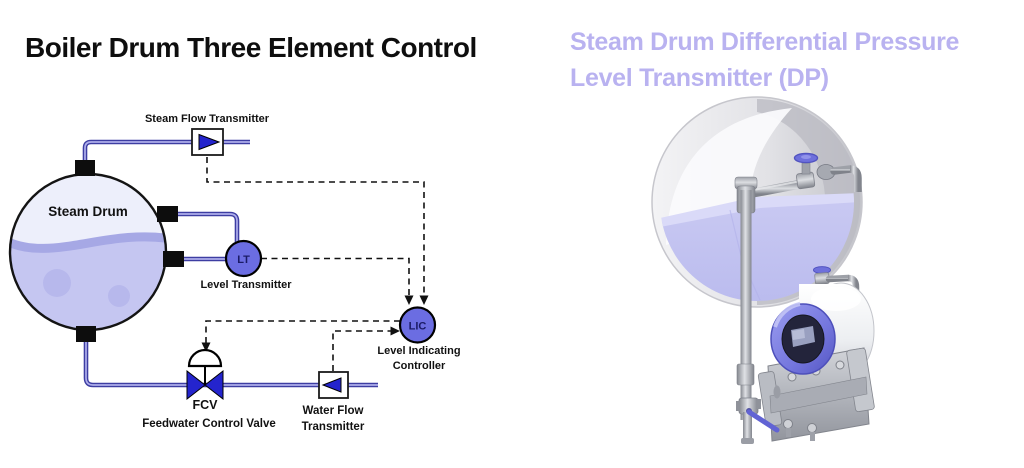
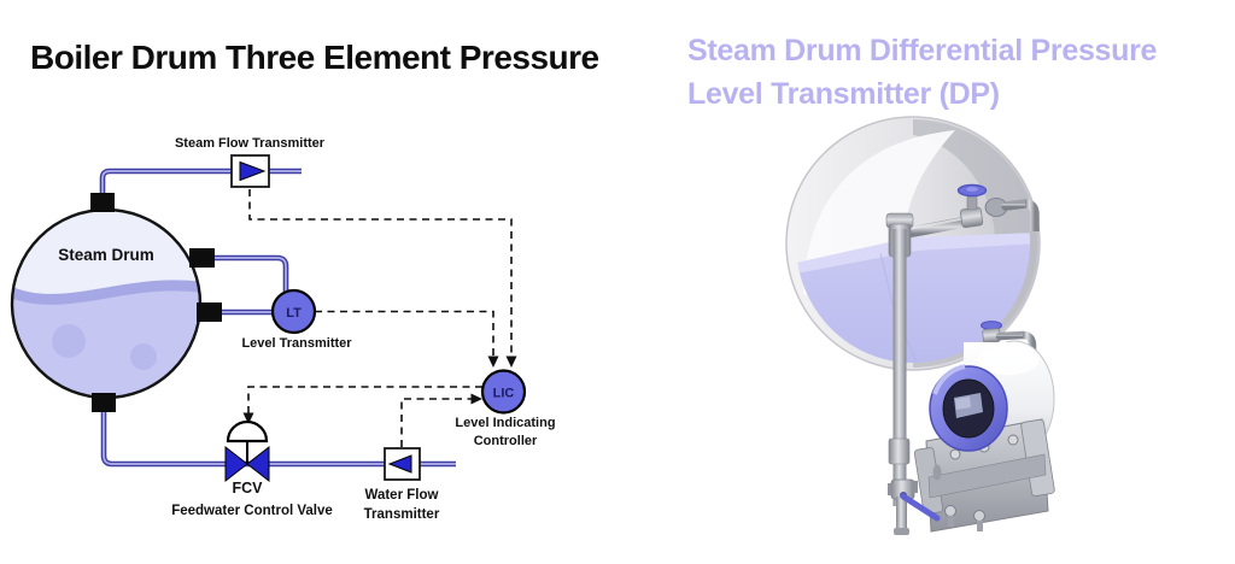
- Boiler Drum Three Element Control
+ Boiler Drum Three Element Pressure
  Steam Drum Differential Pressure
  Level Transmitter (DP)
  Steam Drum
  Steam Flow Transmitter
  LT
  Level Transmitter
  LIC
  Level Indicating
  Controller
  FCV
  Feedwater Control Valve
  Water Flow
  Transmitter
